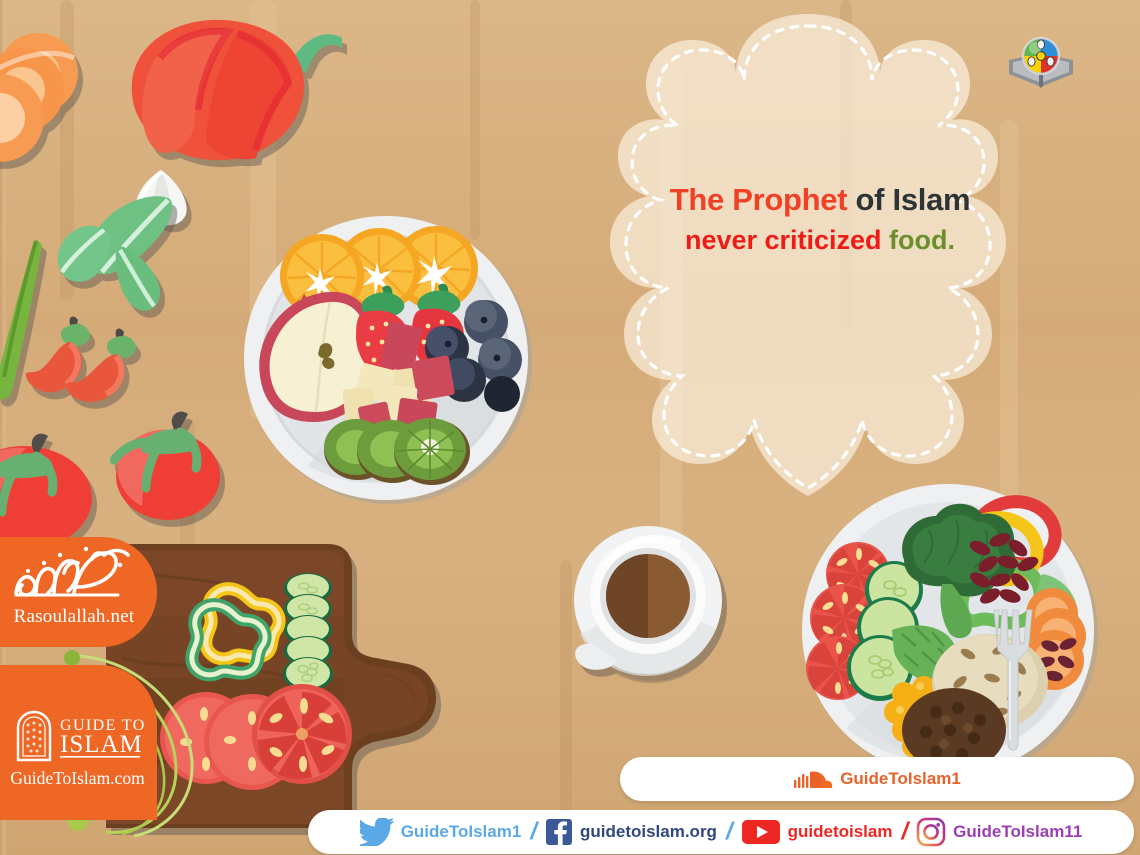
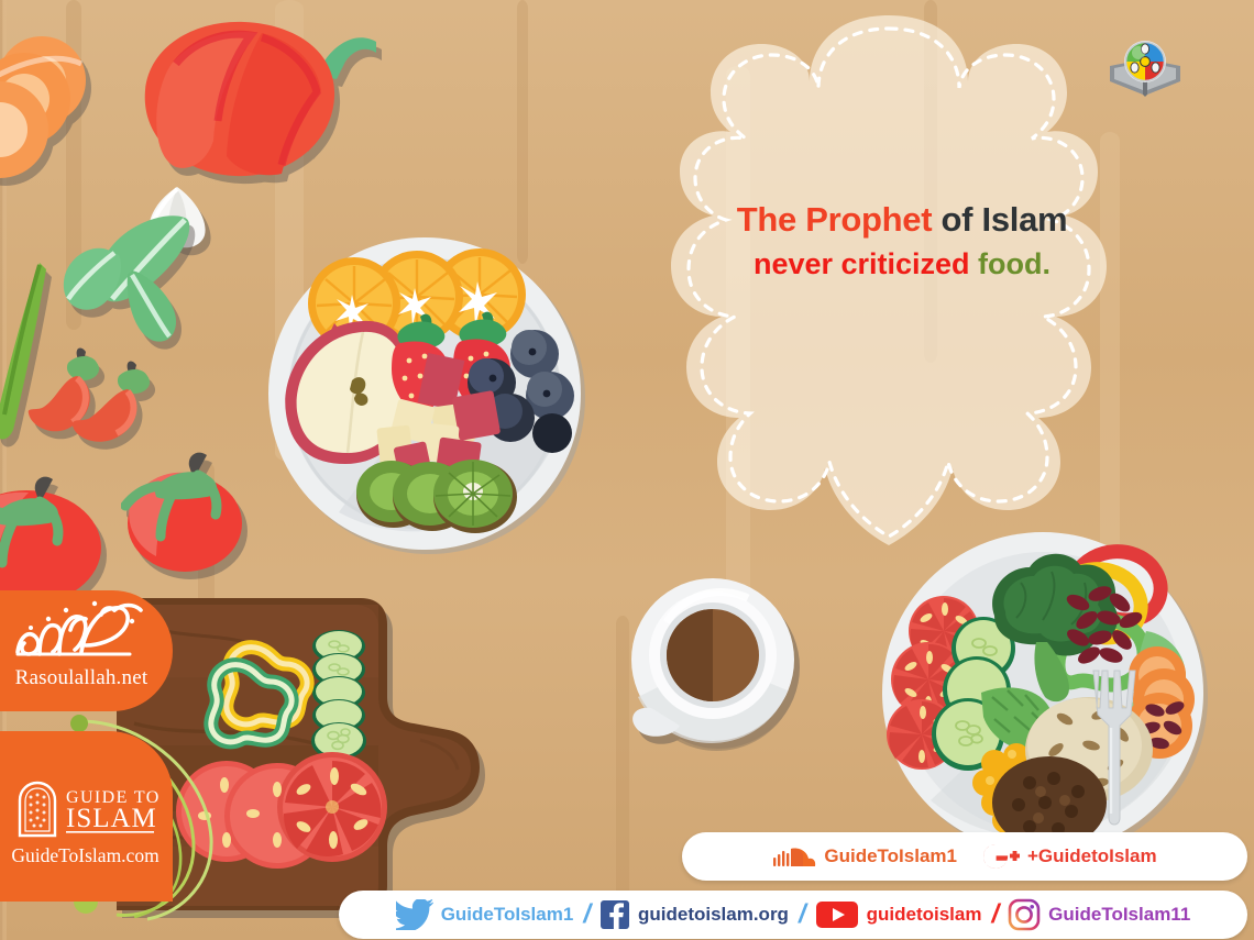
  Rasoulallah.net
  GUIDE TO
  ISLAM
  GuideToIslam.com
  The Prophet of Islam
  never criticized food.
  GuideToIslam1
+ +GuidetoIslam
  GuideToIslam1
  /
  guidetoislam.org
  /
  guidetoislam
  /
  GuideToIslam11
